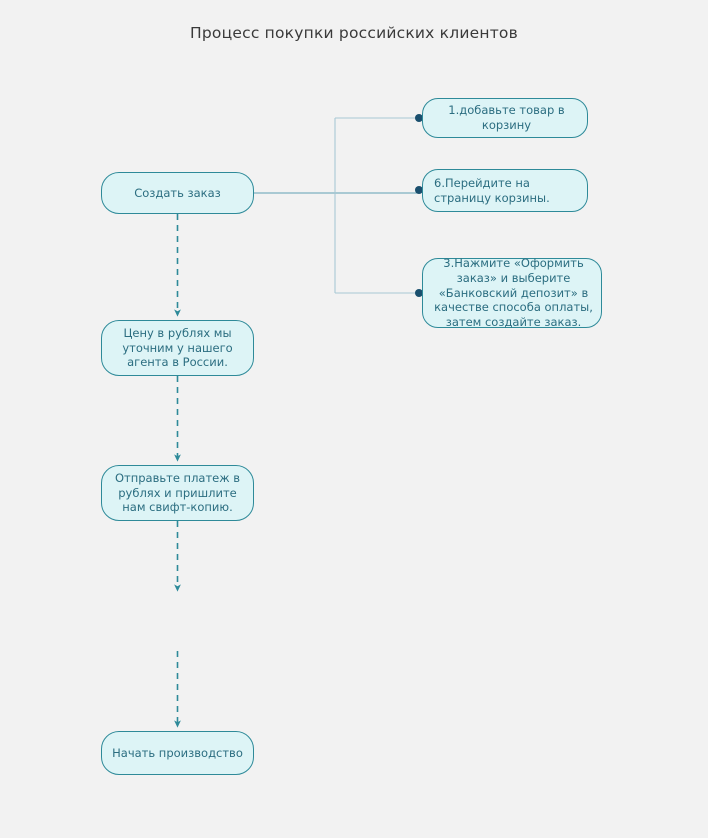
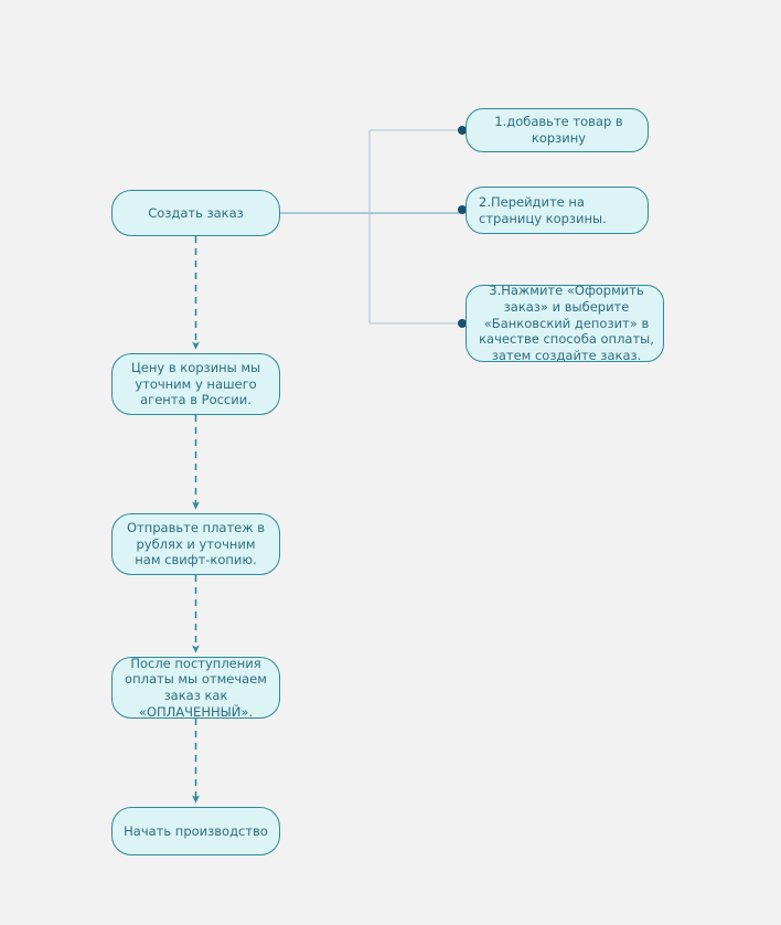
- Процесс покупки российских клиентов
  Создать заказ
- Цену в рублях мы уточним у нашего агента в России.
+ Цену в корзины мы уточним у нашего агента в России.
- Отправьте платеж в рублях и пришлите нам свифт-копию.
+ Отправьте платеж в рублях и уточним нам свифт-копию.
+ После поступления оплаты мы отмечаем заказ как «ОПЛАЧЕННЫЙ».
  Начать производство
  1.добавьте товар в корзину
- 6.Перейдите на страницу корзины.
+ 2.Перейдите на страницу корзины.
  3.Нажмите «Оформить заказ» и выберите «Банковский депозит» в качестве способа оплаты, затем создайте заказ.
